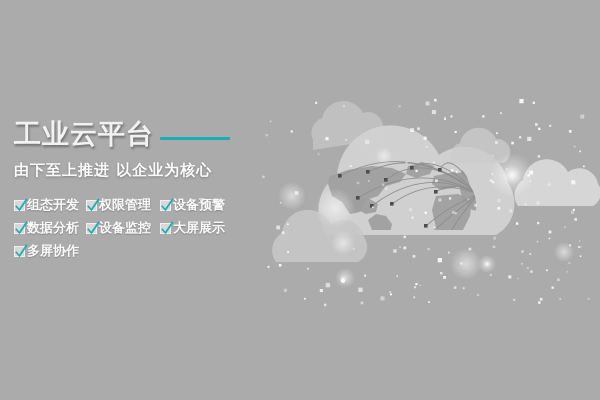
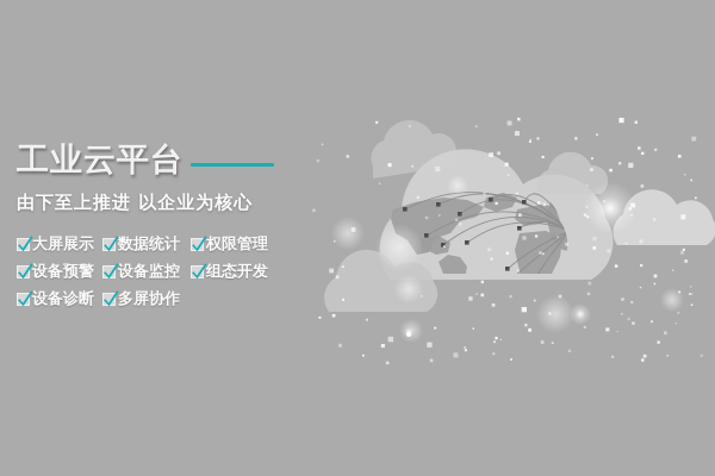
  工业云平台
  由下至上推进 以企业为核心
- 组态开发
+ 大屏展示
+ 数据统计
  权限管理
  设备预警
- 数据分析
  设备监控
- 大屏展示
+ 组态开发
+ 设备诊断
  多屏协作
